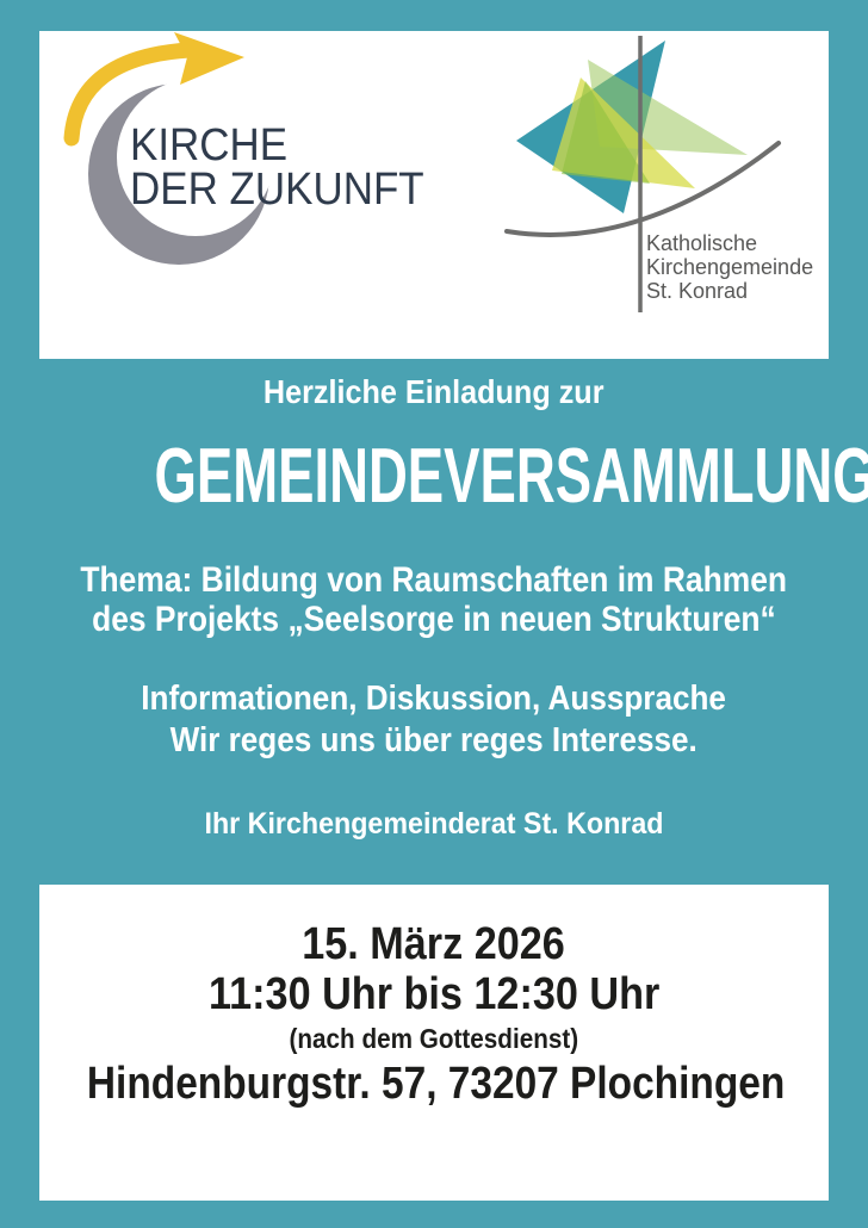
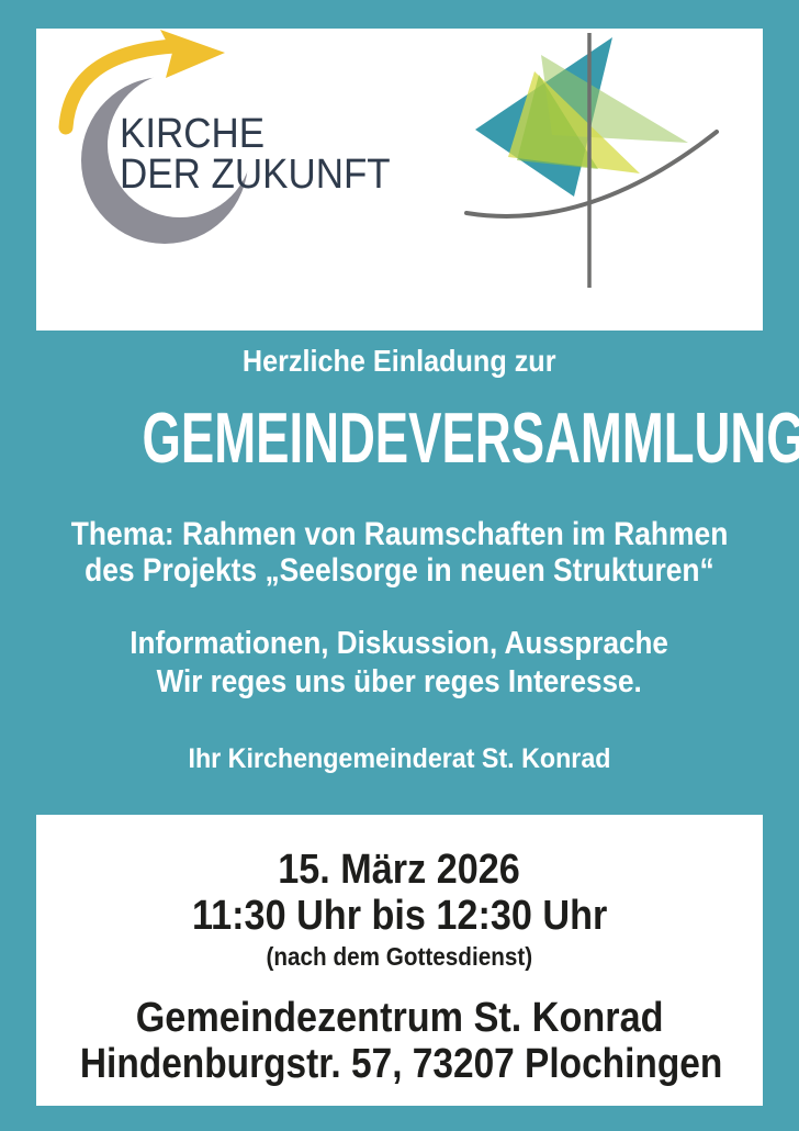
  KIRCHE
  DER ZUKUNFT
- Katholische
- Kirchengemeinde
- St. Konrad
  Herzliche Einladung zur
  GEMEINDEVERSAMMLUNG
- Thema: Bildung von Raumschaften im Rahmen
+ Thema: Rahmen von Raumschaften im Rahmen
  des Projekts „Seelsorge in neuen Strukturen“
  Informationen, Diskussion, Aussprache
  Wir reges uns über reges Interesse.
  Ihr Kirchengemeinderat St. Konrad
  15. März 2026
  11:30 Uhr bis 12:30 Uhr
  (nach dem Gottesdienst)
+ Gemeindezentrum St. Konrad
  Hindenburgstr. 57, 73207 Plochingen
